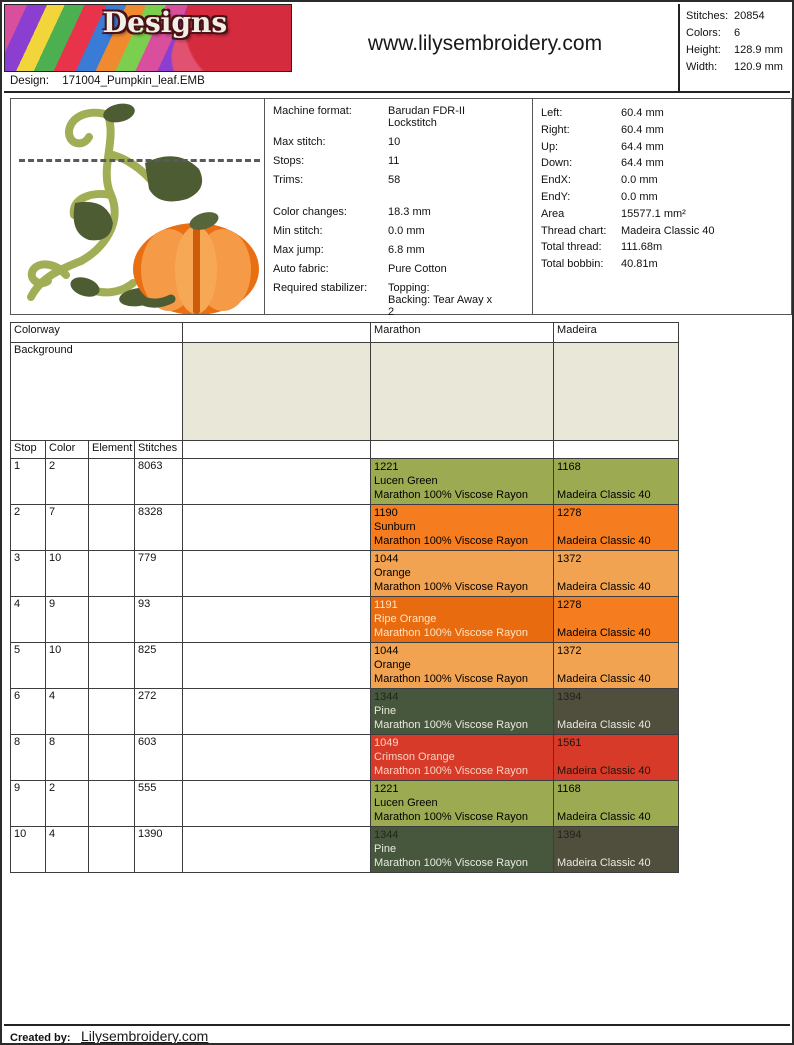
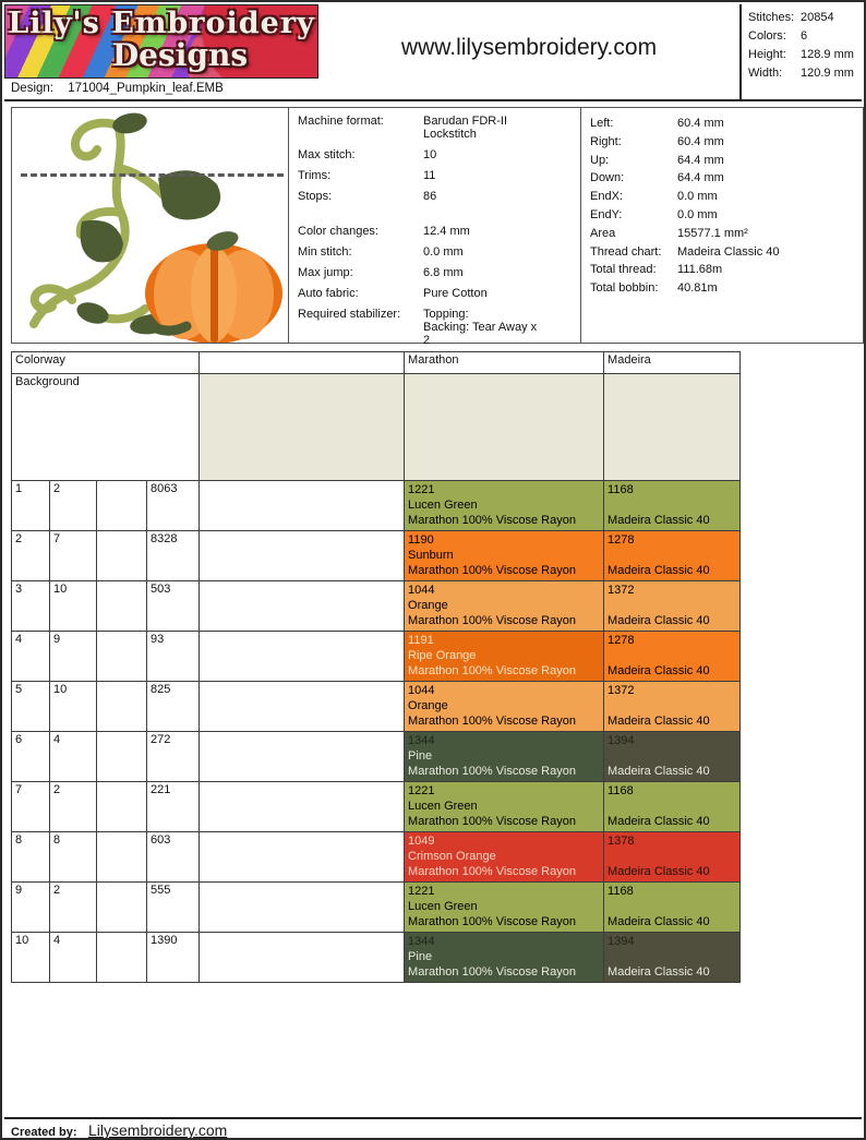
+ Lily's Embroidery
  Designs
  www.lilysembroidery.com
  Stitches:
  20854
  Colors:
  6
  Height:
  128.9 mm
  Width:
  120.9 mm
  Design: 171004_Pumpkin_leaf.EMB
  Machine format:
  Barudan FDR-II
  Lockstitch
  Max stitch:
  10
- Stops:
+ Trims:
  11
- Trims:
+ Stops:
- 58
+ 86
  Color changes:
- 18.3 mm
+ 12.4 mm
  Min stitch:
  0.0 mm
  Max jump:
  6.8 mm
  Auto fabric:
  Pure Cotton
  Required stabilizer:
  Topping:
  Backing: Tear Away x
  2
  Left:
  60.4 mm
  Right:
  60.4 mm
  Up:
  64.4 mm
  Down:
  64.4 mm
  EndX:
  0.0 mm
  EndY:
  0.0 mm
  Area
  15577.1 mm²
  Thread chart:
  Madeira Classic 40
  Total thread:
  111.68m
  Total bobbin:
  40.81m
  Colorway		Marathon	Madeira
  Background
- Stop	Color	Element	Stitches
  1	2		8063		1221 Lucen Green Marathon 100% Viscose Rayon	1168 Madeira Classic 40
  2	7		8328		1190 Sunburn Marathon 100% Viscose Rayon	1278 Madeira Classic 40
- 3	10		779		1044 Orange Marathon 100% Viscose Rayon	1372 Madeira Classic 40
+ 3	10		503		1044 Orange Marathon 100% Viscose Rayon	1372 Madeira Classic 40
  4	9		93		1191 Ripe Orange Marathon 100% Viscose Rayon	1278 Madeira Classic 40
  5	10		825		1044 Orange Marathon 100% Viscose Rayon	1372 Madeira Classic 40
  6	4		272		1344 Pine Marathon 100% Viscose Rayon	1394 Madeira Classic 40
+ 7	2		221		1221 Lucen Green Marathon 100% Viscose Rayon	1168 Madeira Classic 40
- 8	8		603		1049 Crimson Orange Marathon 100% Viscose Rayon	1561 Madeira Classic 40
+ 8	8		603		1049 Crimson Orange Marathon 100% Viscose Rayon	1378 Madeira Classic 40
  9	2		555		1221 Lucen Green Marathon 100% Viscose Rayon	1168 Madeira Classic 40
  10	4		1390		1344 Pine Marathon 100% Viscose Rayon	1394 Madeira Classic 40
  Created by: Lilysembroidery.com
